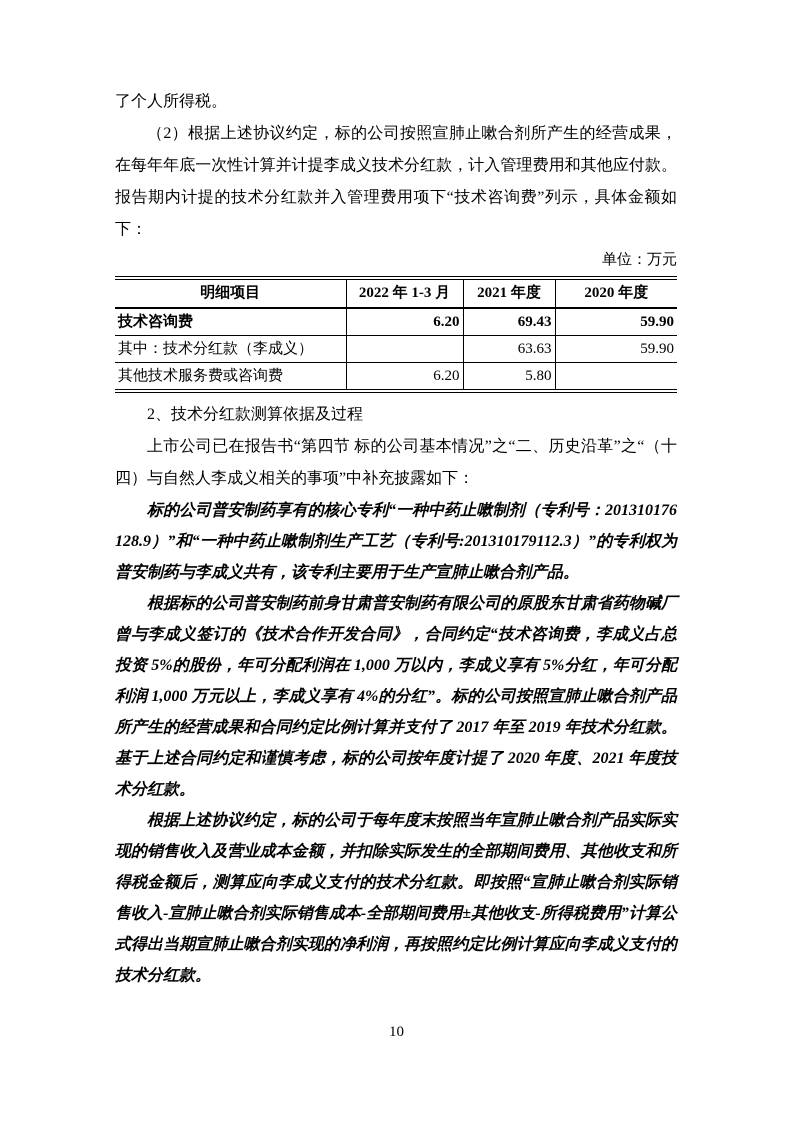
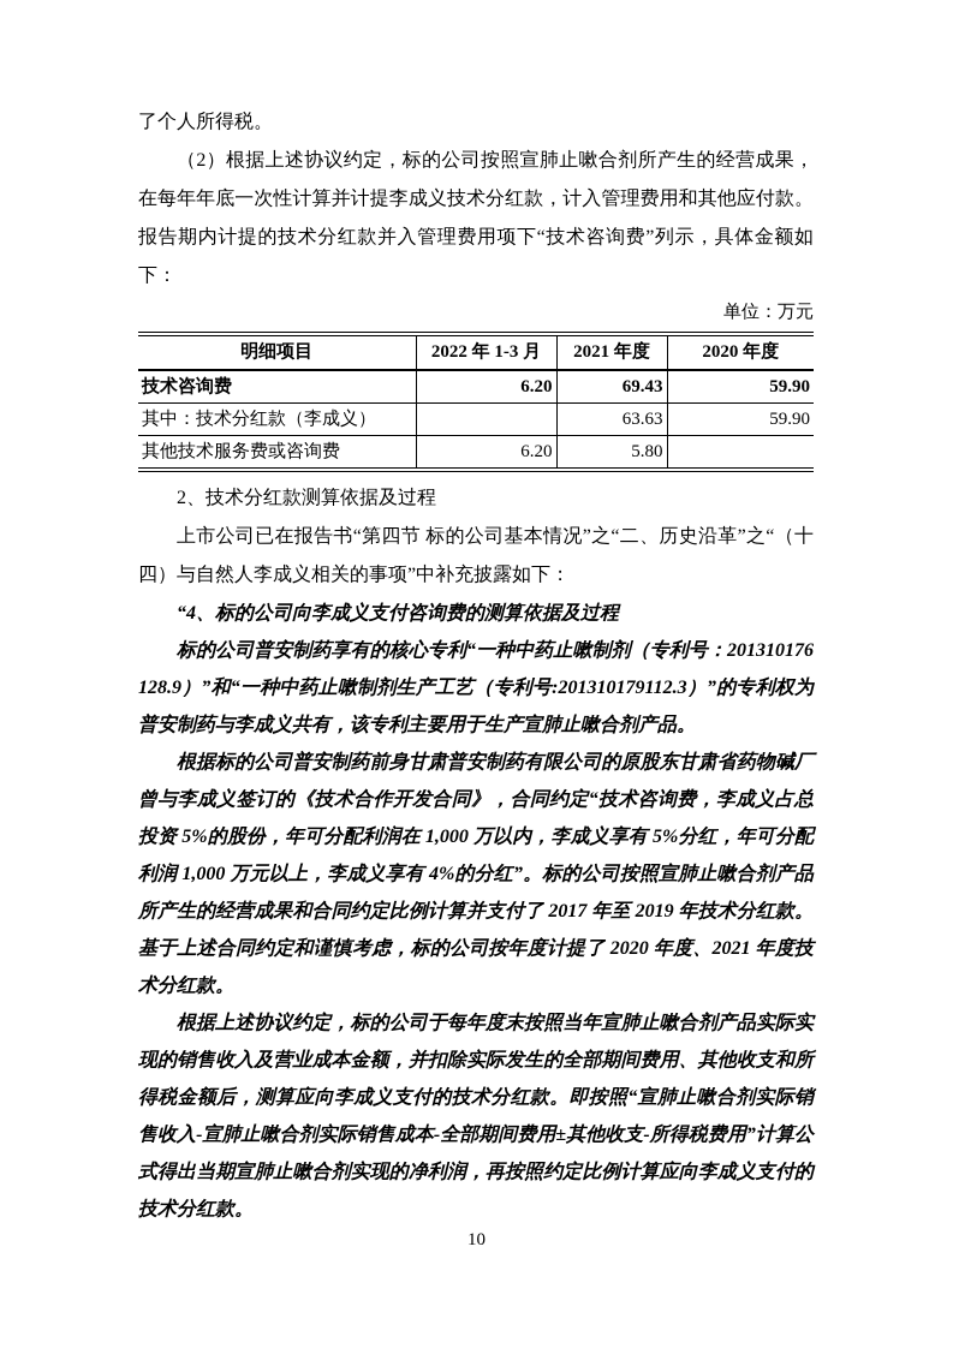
  了个人所得税。
  （2）根据上述协议约定，标的公司按照宣肺止嗽合剂所产生的经营成果，在每年年底一次性计算并计提李成义技术分红款，计入管理费用和其他应付款。报告期内计提的技术分红款并入管理费用项下“技术咨询费”列示，具体金额如下：
  单位：万元
  明细项目	2022 年 1-3 月	2021 年度	2020 年度
  技术咨询费	6.20	69.43	59.90
  其中：技术分红款（李成义）		63.63	59.90
  其他技术服务费或咨询费	6.20	5.80
  2、技术分红款测算依据及过程
  上市公司已在报告书“第四节 标的公司基本情况”之“二、历史沿革”之“（十四）与自然人李成义相关的事项”中补充披露如下：
+ “4、标的公司向李成义支付咨询费的测算依据及过程
  标的公司普安制药享有的核心专利“一种中药止嗽制剂（专利号：201310176128.9）”和“一种中药止嗽制剂生产工艺（专利号:201310179112.3）”的专利权为普安制药与李成义共有，该专利主要用于生产宣肺止嗽合剂产品。
  根据标的公司普安制药前身甘肃普安制药有限公司的原股东甘肃省药物碱厂曾与李成义签订的《技术合作开发合同》，合同约定“技术咨询费，李成义占总投资 5%的股份，年可分配利润在 1,000 万以内，李成义享有 5%分红，年可分配利润 1,000 万元以上，李成义享有 4%的分红”。标的公司按照宣肺止嗽合剂产品所产生的经营成果和合同约定比例计算并支付了 2017 年至 2019 年技术分红款。基于上述合同约定和谨慎考虑，标的公司按年度计提了 2020 年度、2021 年度技术分红款。
  根据上述协议约定，标的公司于每年度末按照当年宣肺止嗽合剂产品实际实现的销售收入及营业成本金额，并扣除实际发生的全部期间费用、其他收支和所得税金额后，测算应向李成义支付的技术分红款。即按照“宣肺止嗽合剂实际销售收入-宣肺止嗽合剂实际销售成本-全部期间费用±其他收支-所得税费用”计算公式得出当期宣肺止嗽合剂实现的净利润，再按照约定比例计算应向李成义支付的技术分红款。
  10
